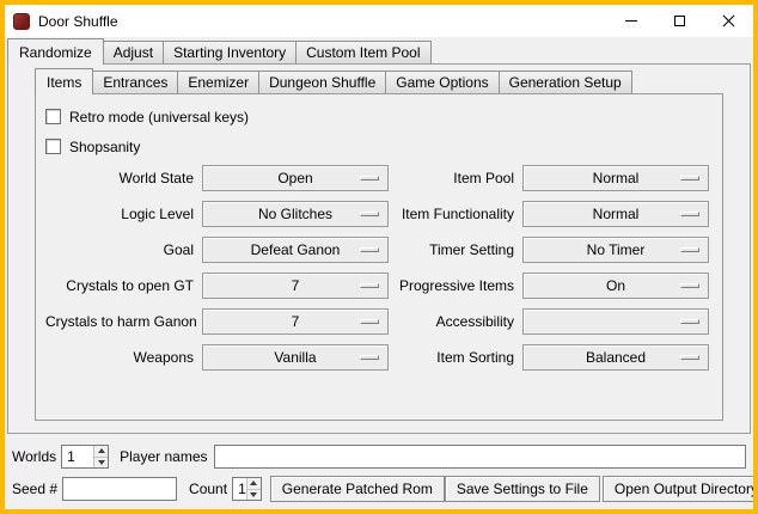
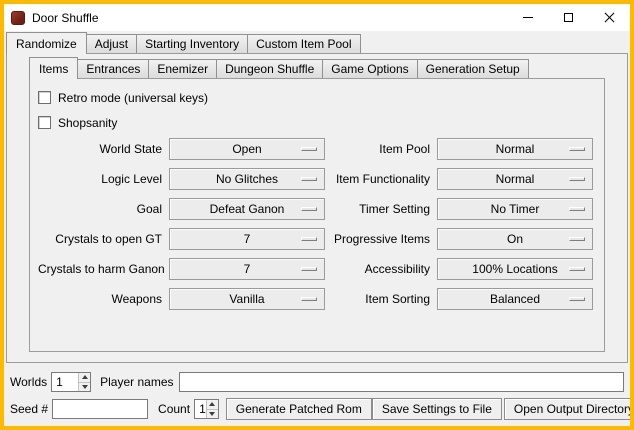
  Door Shuffle
  Randomize
  Adjust
  Starting Inventory
  Custom Item Pool
  Items
  Entrances
  Enemizer
  Dungeon Shuffle
  Game Options
  Generation Setup
  Retro mode (universal keys)
  Shopsanity
  World State
  Open
  Item Pool
  Normal
  Logic Level
  No Glitches
  Item Functionality
  Normal
  Goal
  Defeat Ganon
  Timer Setting
  No Timer
  Crystals to open GT
  7
  Progressive Items
  On
  Crystals to harm Ganon
  7
  Accessibility
+ 100% Locations
  Weapons
  Vanilla
  Item Sorting
  Balanced
  Worlds
  1
  Player names
  Seed #
  Count
  1
  Generate Patched Rom
  Save Settings to File
  Open Output Director
